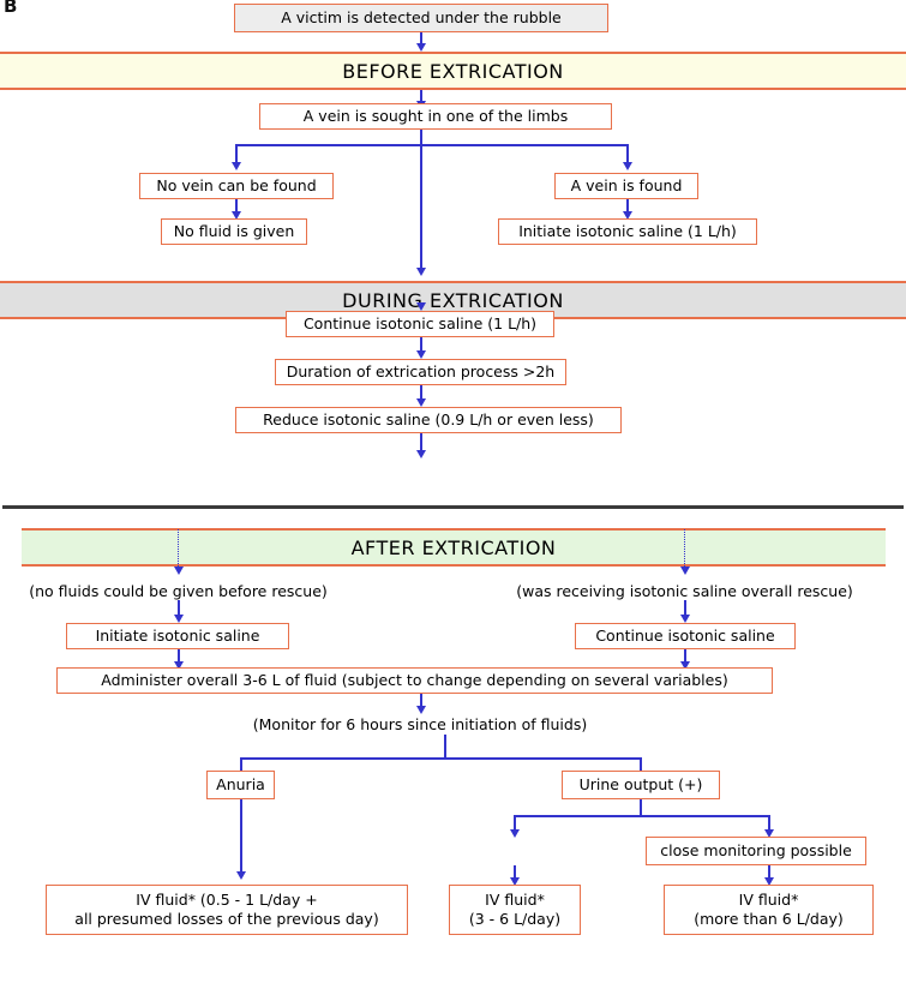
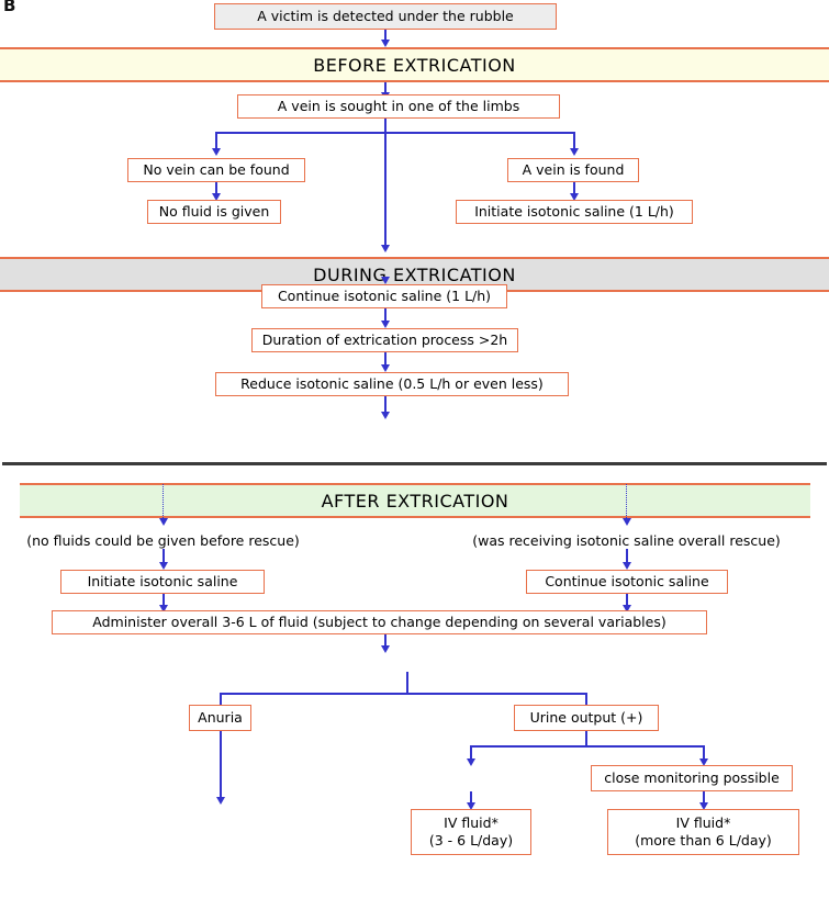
  B
  A victim is detected under the rubble
  BEFORE EXTRICATION
  A vein is sought in one of the limbs
  No vein can be found
  No fluid is given
  A vein is found
  Initiate isotonic saline (1 L/h)
  DURING EXTRICATION
  Continue isotonic saline (1 L/h)
  Duration of extrication process >2h
- Reduce isotonic saline (0.9 L/h or even less)
+ Reduce isotonic saline (0.5 L/h or even less)
  AFTER EXTRICATION
  (no fluids could be given before rescue)
  (was receiving isotonic saline overall rescue)
  Initiate isotonic saline
  Continue isotonic saline
  Administer overall 3-6 L of fluid (subject to change depending on several variables)
- (Monitor for 6 hours since initiation of fluids)
  Anuria
  Urine output (+)
  close monitoring possible
- IV fluid* (0.5 - 1 L/day +
- all presumed losses of the previous day)
  IV fluid*
  (3 - 6 L/day)
  IV fluid*
  (more than 6 L/day)
